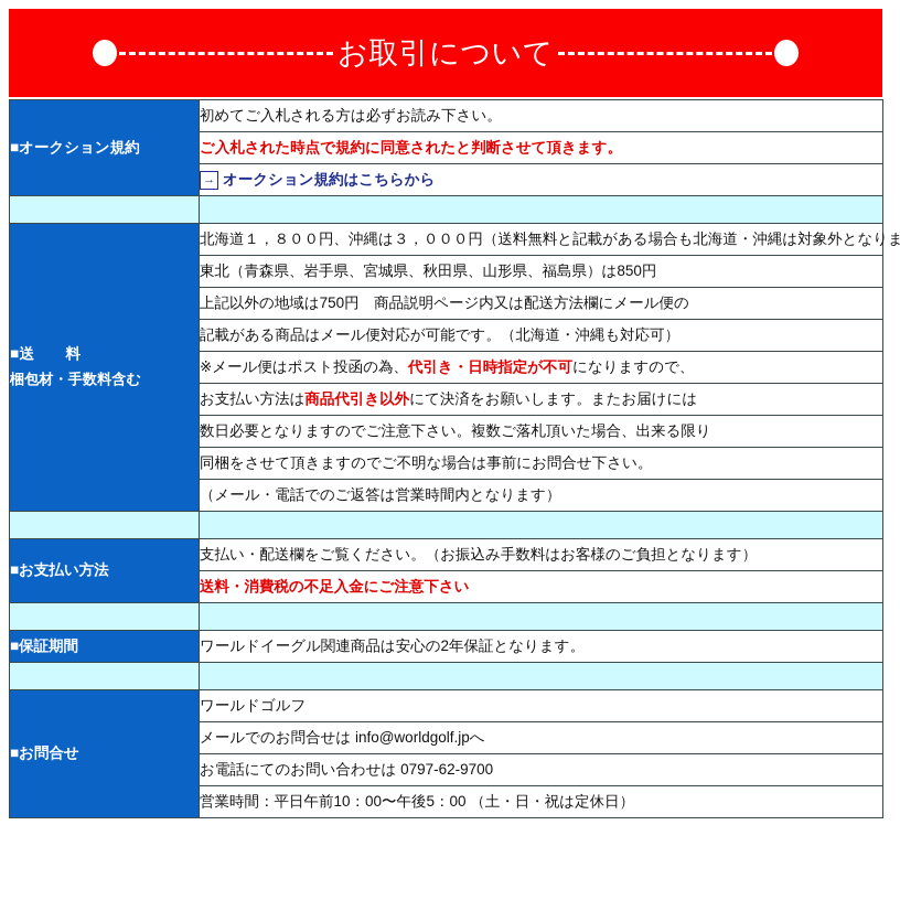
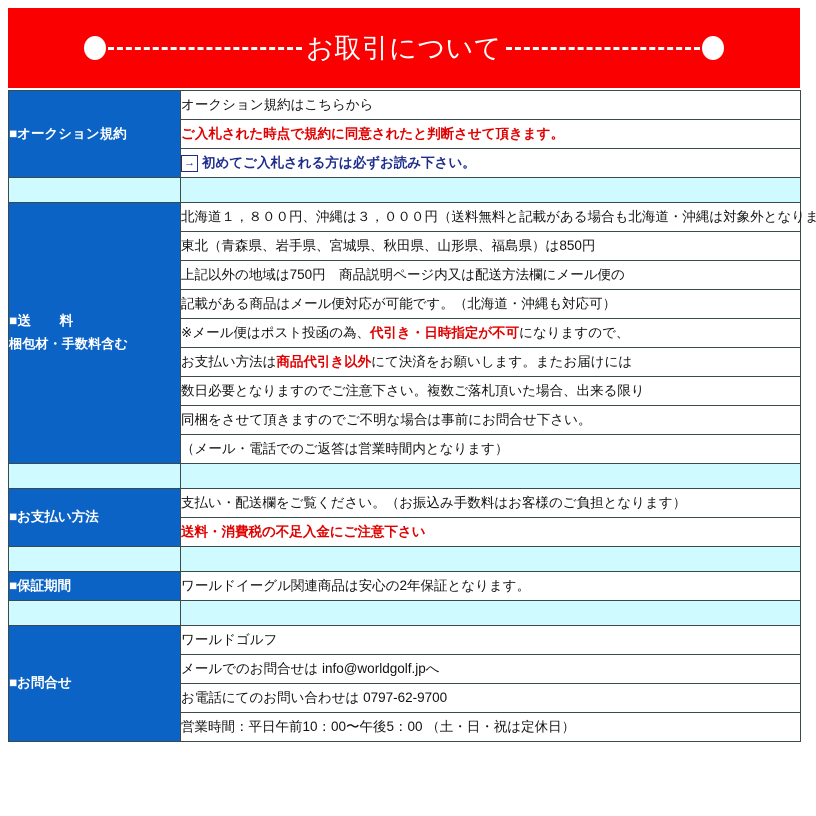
  お取引について
- ■オークション規約	初めてご入札される方は必ずお読み下さい。
+ ■オークション規約	オークション規約はこちらから
  ご入札された時点で規約に同意されたと判断させて頂きます。
- → オークション規約はこちらから
+ → 初めてご入札される方は必ずお読み下さい。
  ■送 料 梱包材・手数料含む	北海道１，８００円、沖縄は３，０００円（送料無料と記載がある場合も北海道・沖縄は対象外となりま
  東北（青森県、岩手県、宮城県、秋田県、山形県、福島県）は850円
  上記以外の地域は750円 商品説明ページ内又は配送方法欄にメール便の
  記載がある商品はメール便対応が可能です。（北海道・沖縄も対応可）
  ※メール便はポスト投函の為、代引き・日時指定が不可になりますので、
  お支払い方法は商品代引き以外にて決済をお願いします。またお届けには
  数日必要となりますのでご注意下さい。複数ご落札頂いた場合、出来る限り
  同梱をさせて頂きますのでご不明な場合は事前にお問合せ下さい。
  （メール・電話でのご返答は営業時間内となります）
  ■お支払い方法	支払い・配送欄をご覧ください。（お振込み手数料はお客様のご負担となります）
  送料・消費税の不足入金にご注意下さい
  ■保証期間	ワールドイーグル関連商品は安心の2年保証となります。
  ■お問合せ	ワールドゴルフ
  メールでのお問合せは info@worldgolf.jpへ
  お電話にてのお問い合わせは 0797-62-9700
  営業時間：平日午前10：00〜午後5：00 （土・日・祝は定休日）
